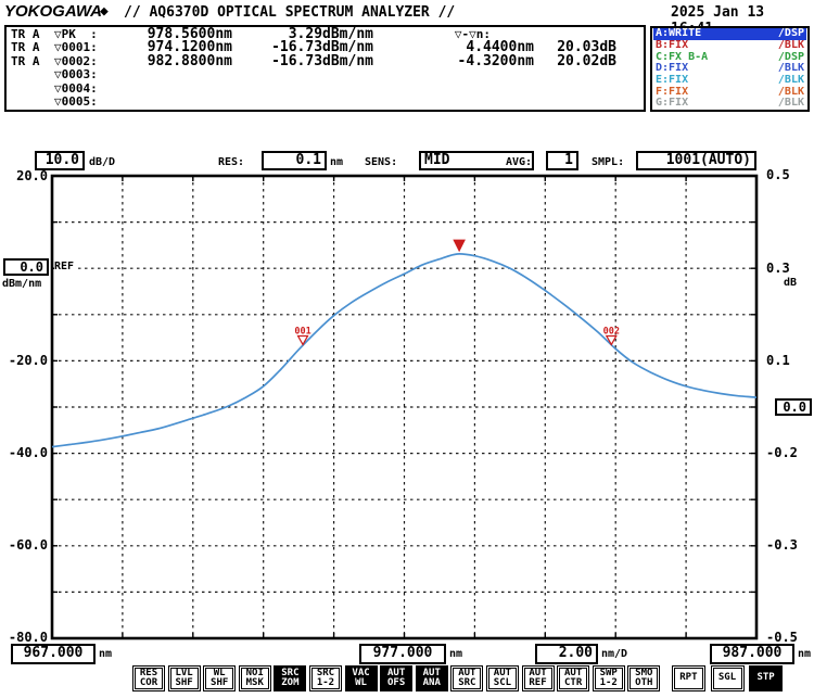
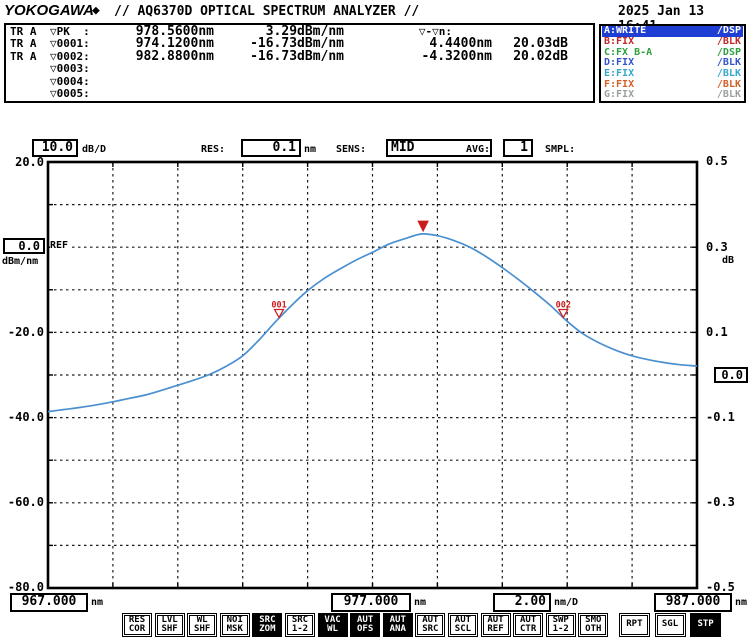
  YOKOGAWA
  ◆
  // AQ6370D OPTICAL SPECTRUM ANALYZER //
  TR A
  ▽PK :
  978.5600nm
  3.29dBm/nm
  ▽-▽n:
  TR A
  ▽0001:
  974.1200nm
  -16.73dBm/nm
  4.4400nm
  20.03dB
  TR A
  ▽0002:
  982.8800nm
  -16.73dBm/nm
  -4.3200nm
  20.02dB
  ▽0003:
  ▽0004:
  ▽0005:
  A:WRITE
  /DSP
  B:FIX
  /BLK
  C:FX B-A
  /DSP
  D:FIX
  /BLK
  E:FIX
  /BLK
  F:FIX
  /BLK
  G:FIX
  /BLK
  10.0
  dB/D
  RES:
  0.1
  nm
  SENS:
  MID
  AVG:
  1
  SMPL:
- 1001(AUTO)
  001
  002
  REF
  20.0
  0.0
  dBm/nm
  -20.0
  -40.0
  -60.0
  -80.0
  0.5
  0.3
  dB
  0.1
  0.0
- -0.2
+ -0.1
  -0.3
  -0.5
  967.000
  nm
  977.000
  nm
  2.00
  nm/D
  987.000
  nm
  RES
  COR
  LVL
  SHF
  WL
  SHF
  NOI
  MSK
  SRC
  ZOM
  SRC
  1-2
  VAC
  WL
  AUT
  OFS
  AUT
  ANA
  AUT
  SRC
  AUT
  SCL
  AUT
  REF
  AUT
  CTR
  SWP
  1-2
  SMO
  OTH
  RPT
  SGL
  STP
